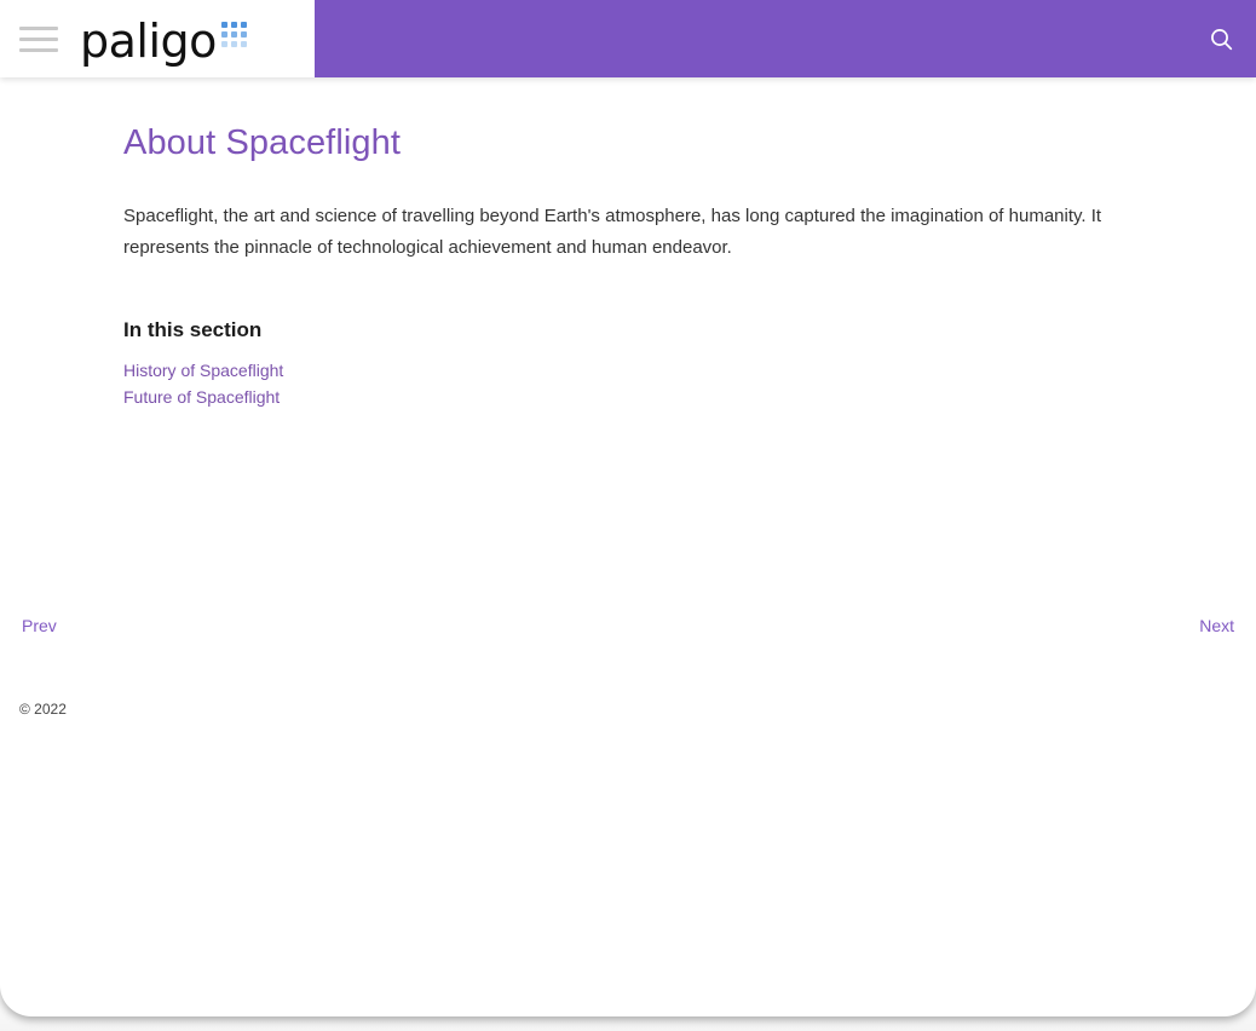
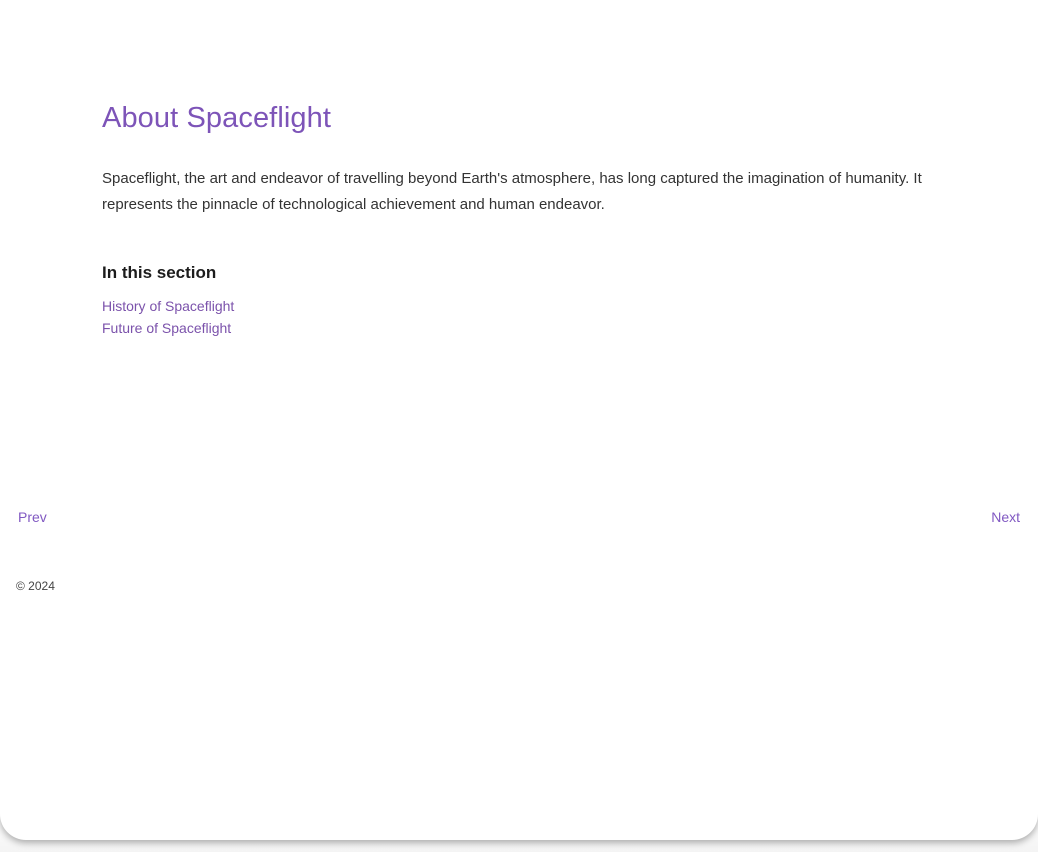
- paligo
  About Spaceflight
- Spaceflight, the art and science of travelling beyond Earth's atmosphere, has long captured the imagination of humanity. It represents the pinnacle of technological achievement and human endeavor.
+ Spaceflight, the art and endeavor of travelling beyond Earth's atmosphere, has long captured the imagination of humanity. It represents the pinnacle of technological achievement and human endeavor.
  In this section
  History of Spaceflight
  Future of Spaceflight
  Prev
  Next
- © 2022
+ © 2024
